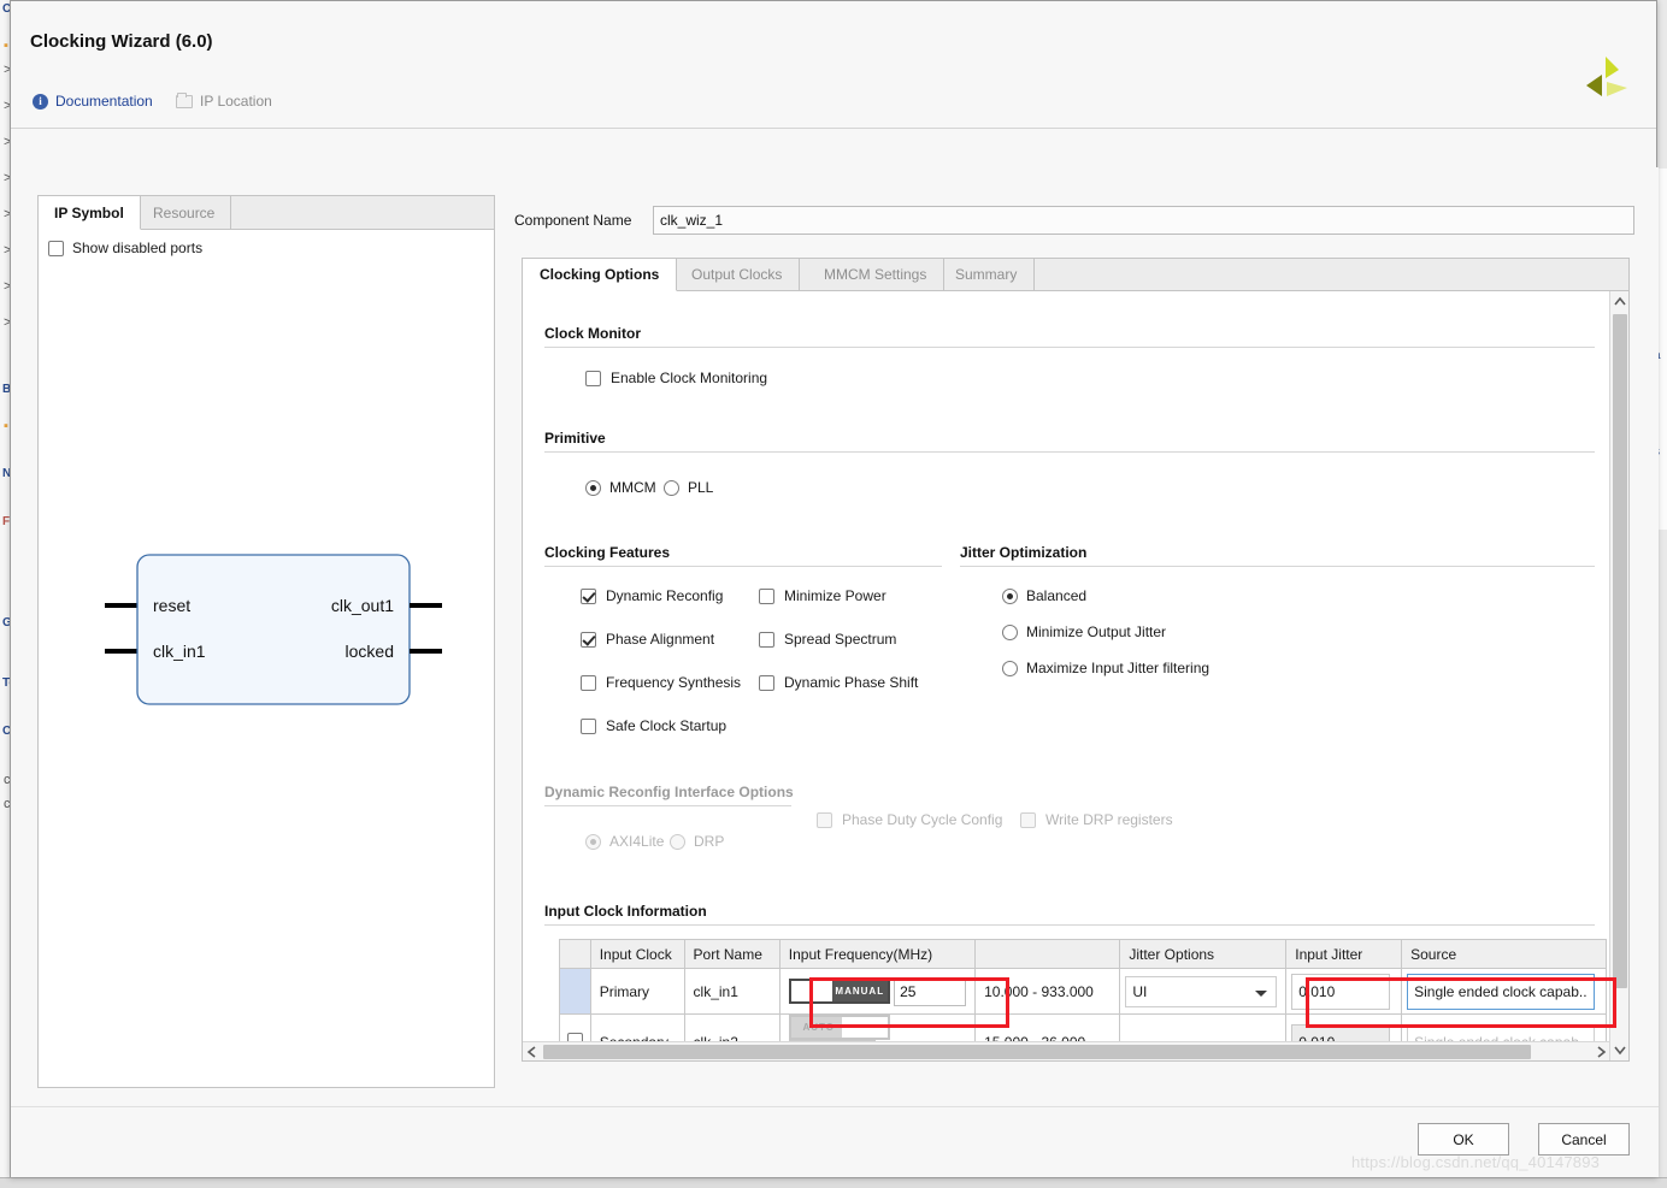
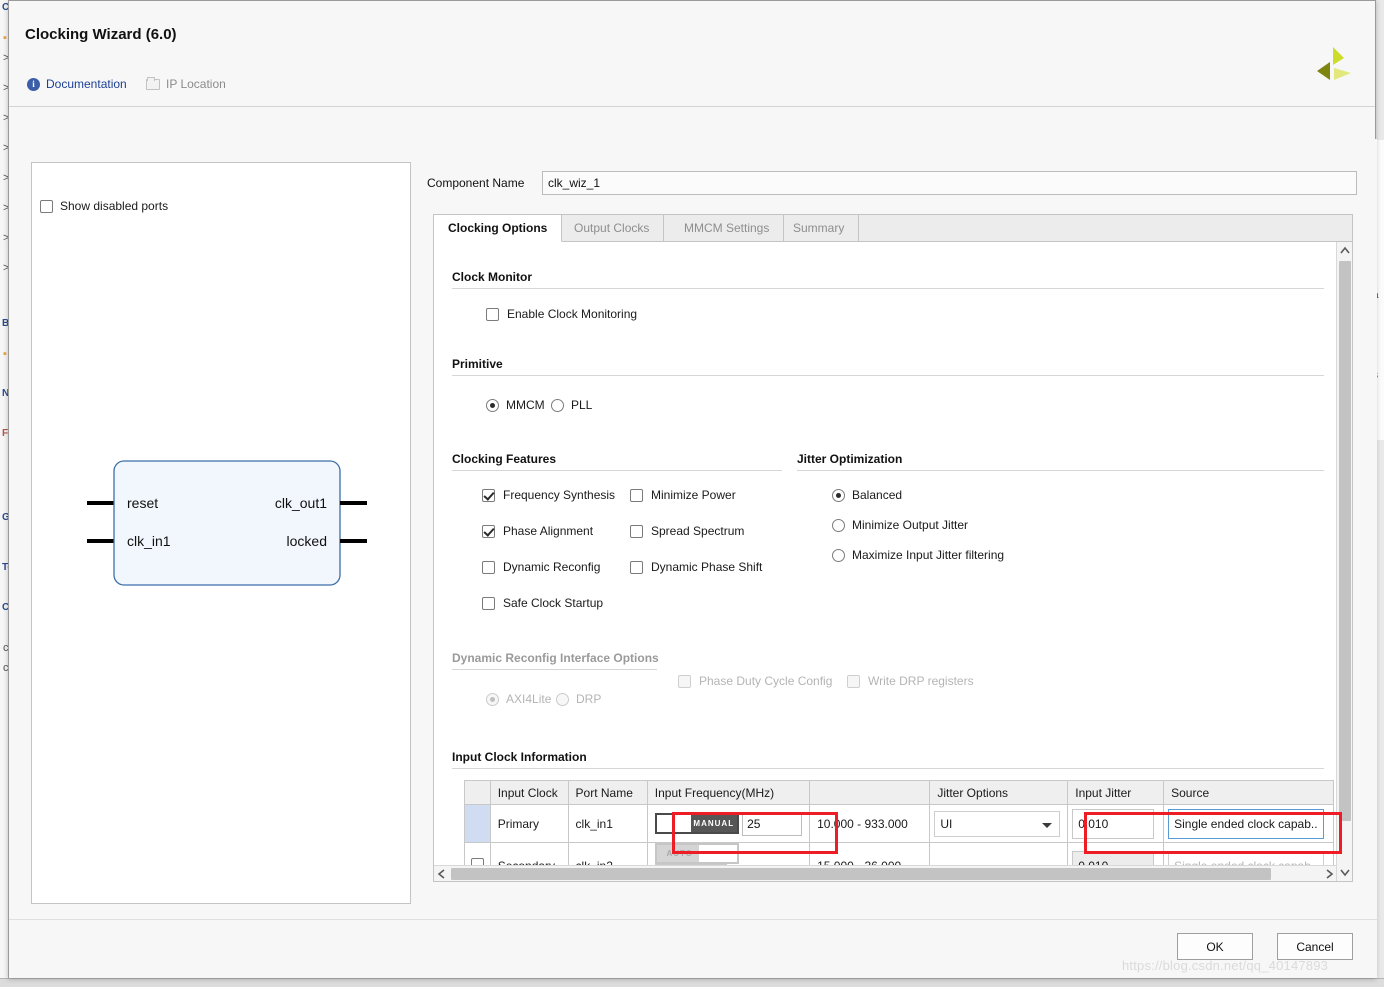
  C
  ▪
  >
  >
  >
  >
  >
  >
  >
  >
  ▪
  N
  F
  G
  C
  c
  c
  Clocking Wizard (6.0)
  i
  Documentation
  IP Location
- IP Symbol
- Resource
  Show disabled ports
  reset
  clk_in1
  clk_out1
  locked
  Component Name
  clk_wiz_1
  Clocking Options
  Output Clocks
  MMCM Settings
  Summary
  Clock Monitor
  Enable Clock Monitoring
  Primitive
  MMCM
  PLL
  Clocking Features
- Dynamic Reconfig
+ Frequency Synthesis
  Phase Alignment
- Frequency Synthesis
+ Dynamic Reconfig
  Safe Clock Startup
  Minimize Power
  Spread Spectrum
  Dynamic Phase Shift
  Jitter Optimization
  Balanced
  Minimize Output Jitter
  Maximize Input Jitter filtering
  Dynamic Reconfig Interface Options
  AXI4Lite
  DRP
  Phase Duty Cycle Config
  Write DRP registers
  Input Clock Information
  	Input Clock	Port Name	Input Frequency(MHz)		Jitter Options	Input Jitter	Source
  	Primary	clk_in1	MANUAL 25	10.000 - 933.000	UI	0.010	Single ended clock capab..
  OK
  Cancel
  https://blog.csdn.net/qq_40147893
